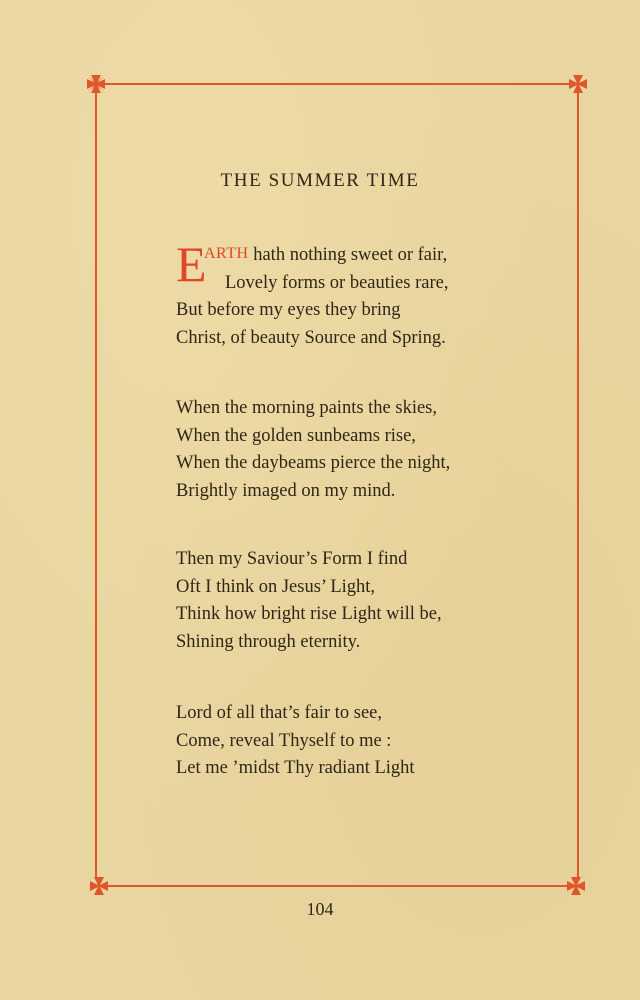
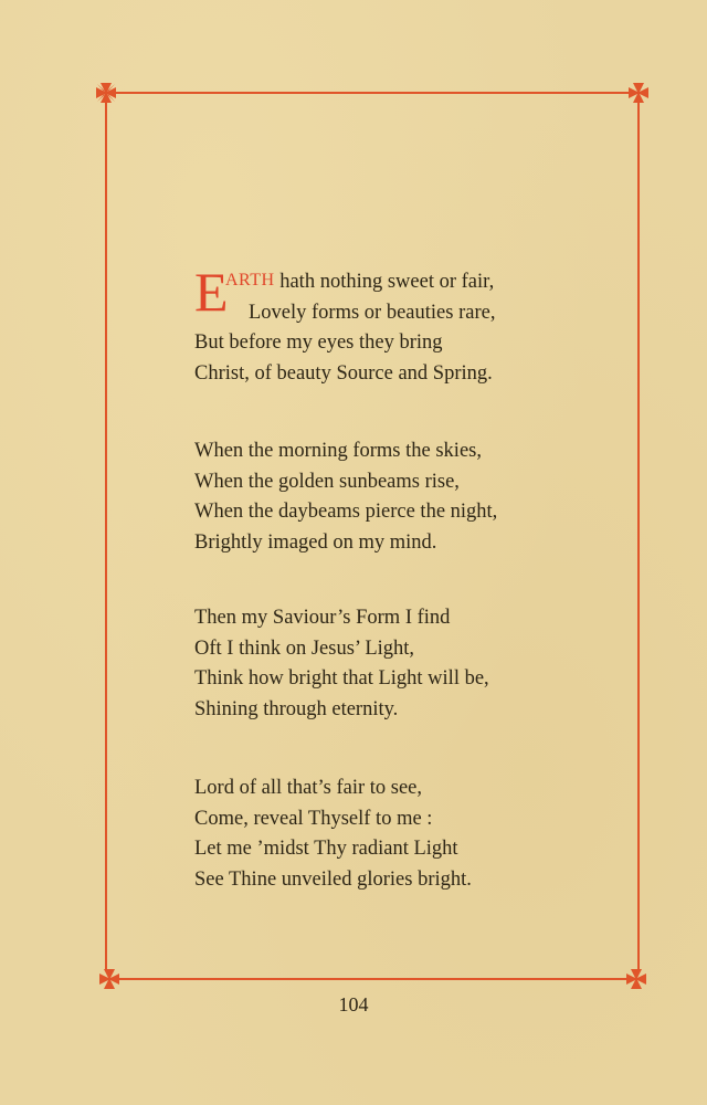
- THE SUMMER TIME
  E
  ARTH hath nothing sweet or fair,
  Lovely forms or beauties rare,
  But before my eyes they bring
  Christ, of beauty Source and Spring.
- When the morning paints the skies,
+ When the morning forms the skies,
  When the golden sunbeams rise,
  When the daybeams pierce the night,
  Brightly imaged on my mind.
  Then my Saviour’s Form I find
  Oft I think on Jesus’ Light,
- Think how bright rise Light will be,
+ Think how bright that Light will be,
  Shining through eternity.
  Lord of all that’s fair to see,
  Come, reveal Thyself to me :
  Let me ’midst Thy radiant Light
+ See Thine unveiled glories bright.
  104
